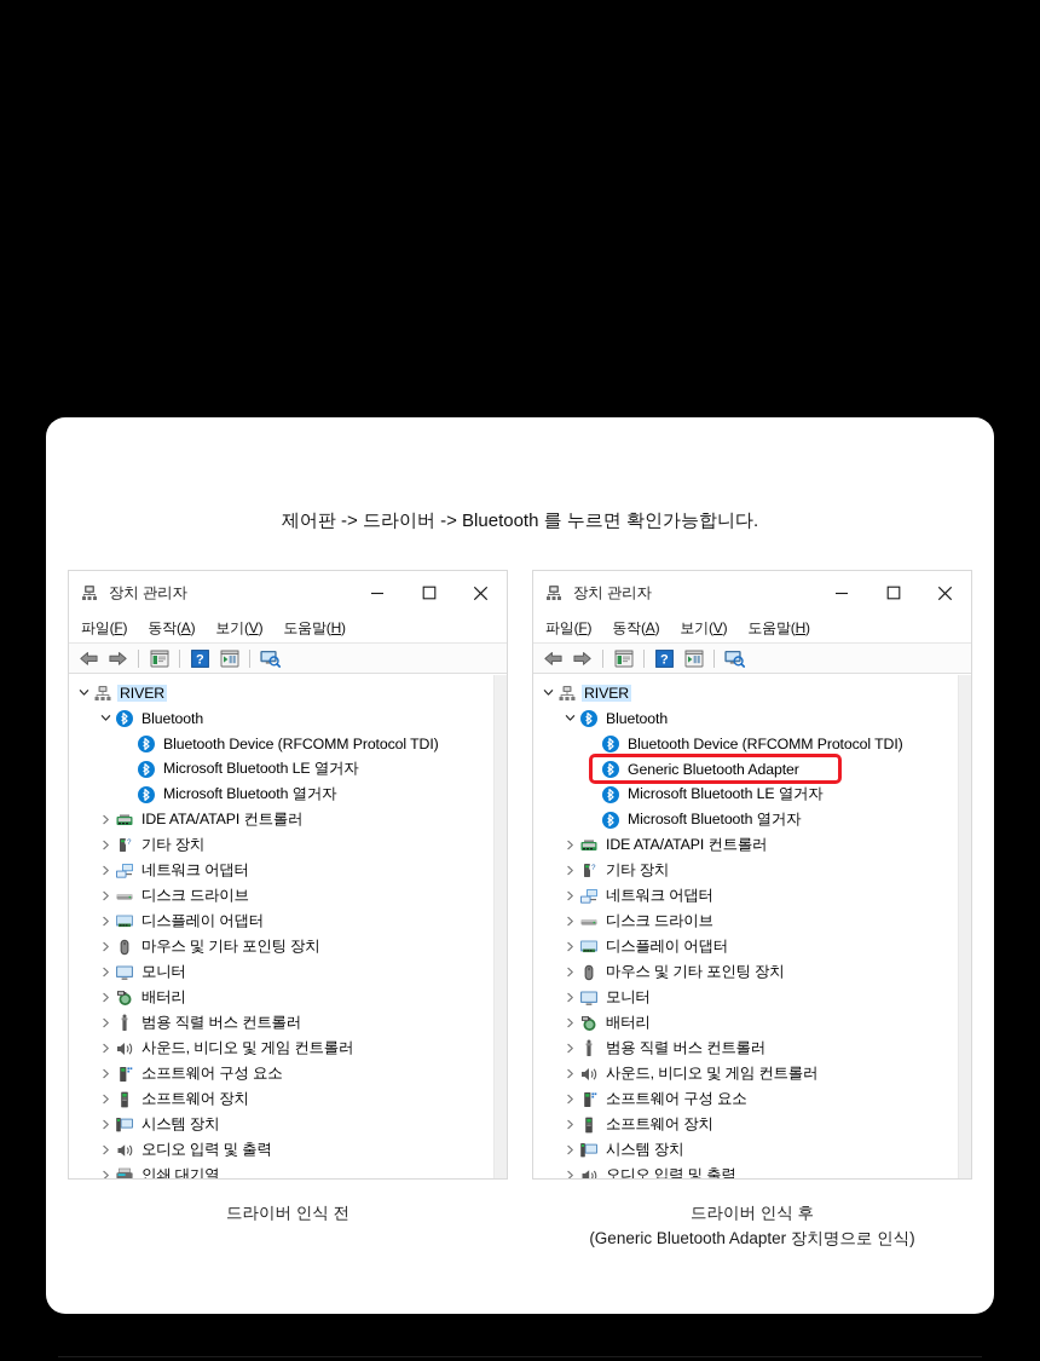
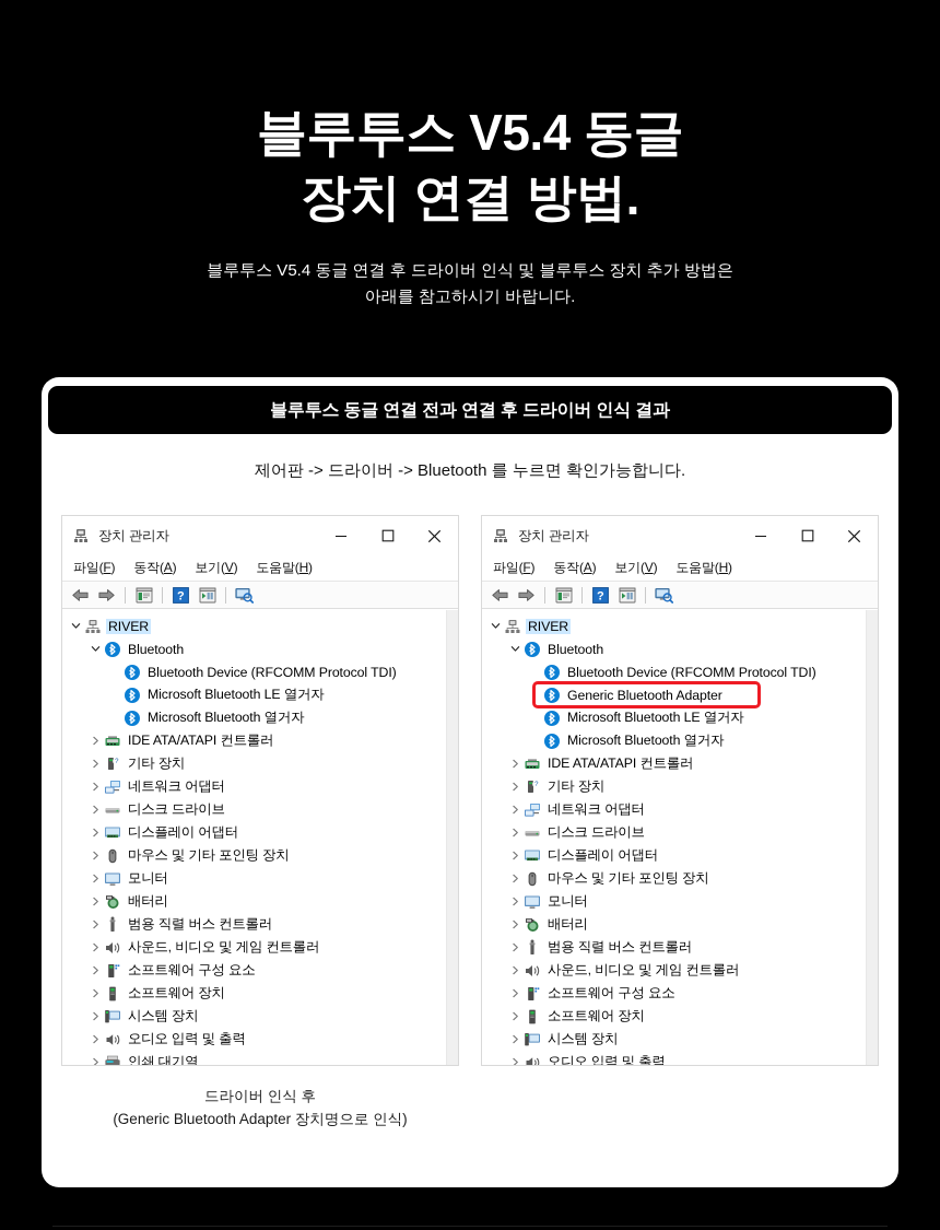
+ 블루투스 V5.4 동글
+ 장치 연결 방법.
+ 블루투스 V5.4 동글 연결 후 드라이버 인식 및 블루투스 장치 추가 방법은
+ 아래를 참고하시기 바랍니다.
+ 블루투스 동글 연결 전과 연결 후 드라이버 인식 결과
  제어판 -> 드라이버 -> Bluetooth 를 누르면 확인가능합니다.
  장치 관리자
  파일(F)
  동작(A)
  보기(V)
  도움말(H)
  ?
  RIVER
  Bluetooth
  Bluetooth Device (RFCOMM Protocol TDI)
  Microsoft Bluetooth LE 열거자
  Microsoft Bluetooth 열거자
  IDE ATA/ATAPI 컨트롤러
  기타 장치
  네트워크 어댑터
  디스크 드라이브
  디스플레이 어댑터
  마우스 및 기타 포인팅 장치
  모니터
  배터리
  범용 직렬 버스 컨트롤러
  사운드, 비디오 및 게임 컨트롤러
  소프트웨어 구성 요소
  소프트웨어 장치
  시스템 장치
  오디오 입력 및 출력
  인쇄 대기열
  장치 관리자
  파일(F)
  동작(A)
  보기(V)
  도움말(H)
  ?
  RIVER
  Bluetooth
  Bluetooth Device (RFCOMM Protocol TDI)
  Generic Bluetooth Adapter
  Microsoft Bluetooth LE 열거자
  Microsoft Bluetooth 열거자
  IDE ATA/ATAPI 컨트롤러
  기타 장치
  네트워크 어댑터
  디스크 드라이브
  디스플레이 어댑터
  마우스 및 기타 포인팅 장치
  모니터
  배터리
  범용 직렬 버스 컨트롤러
  사운드, 비디오 및 게임 컨트롤러
  소프트웨어 구성 요소
  소프트웨어 장치
  시스템 장치
  오디오 입력 및 출력
- 드라이버 인식 전
  드라이버 인식 후
  (Generic Bluetooth Adapter 장치명으로 인식)
